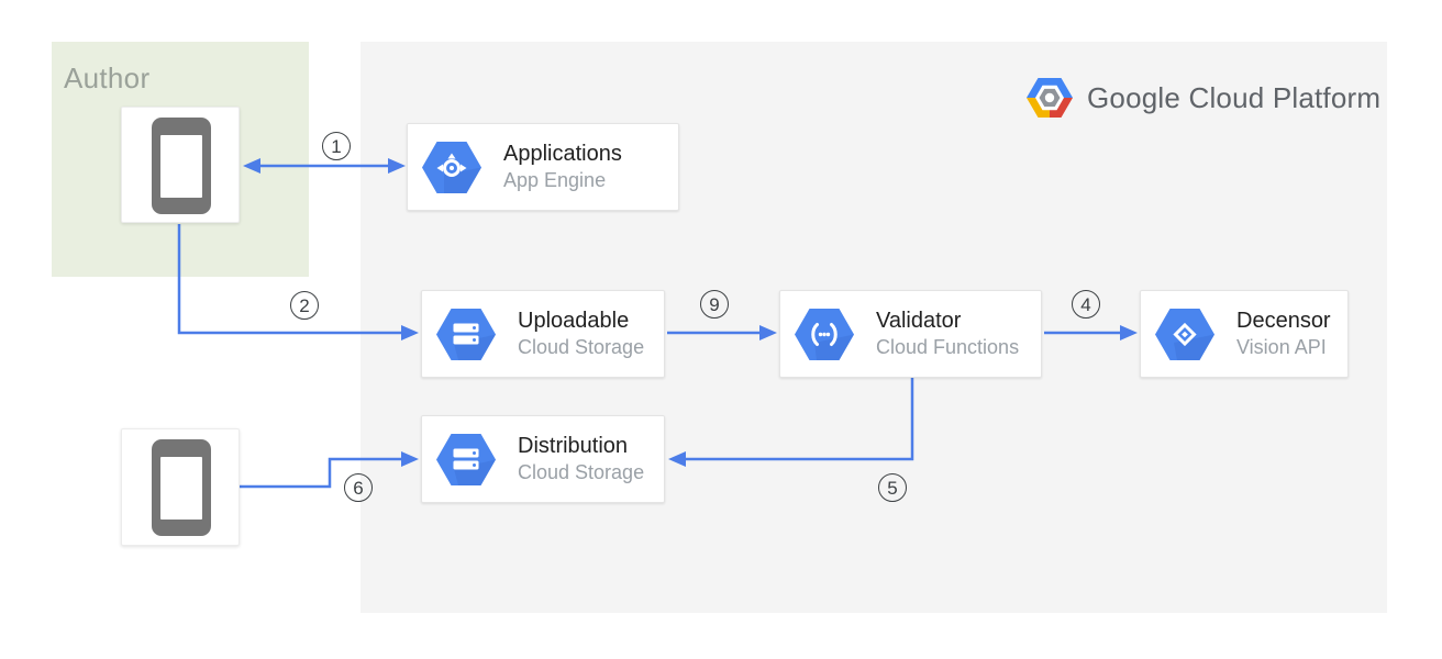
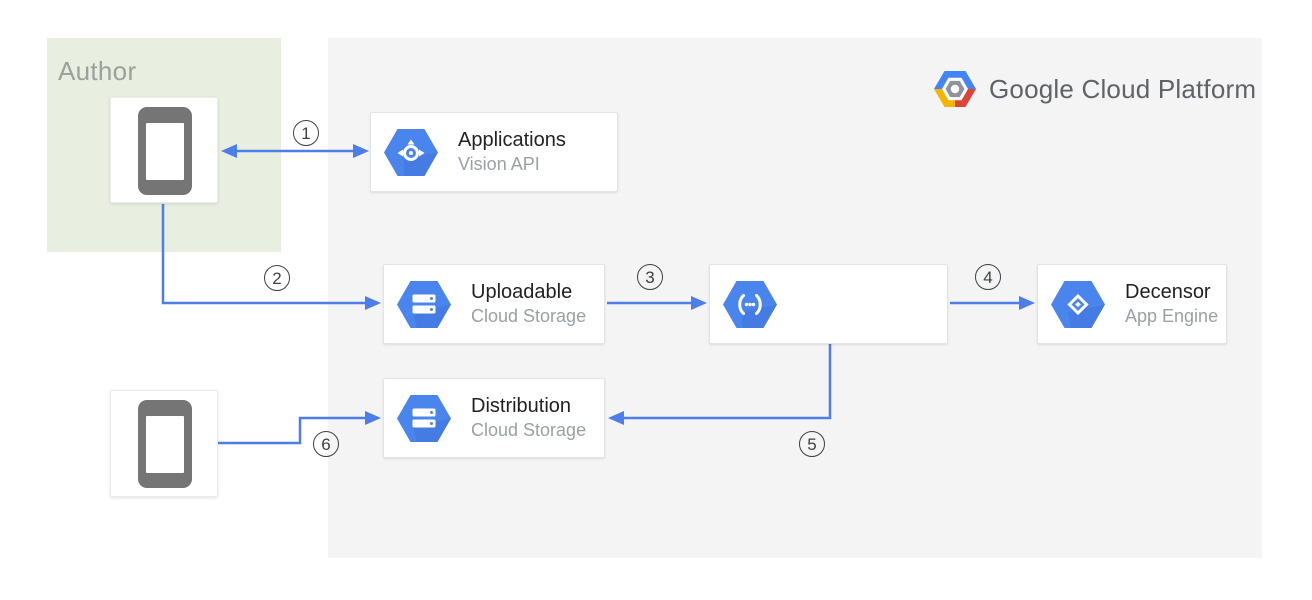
  Author
  Applications
- App Engine
+ Vision API
  Uploadable
  Cloud Storage
- Validator
- Cloud Functions
  Decensor
- Vision API
+ App Engine
  Distribution
  Cloud Storage
  1
  2
- 9
+ 3
  4
  5
  6
  Google Cloud Platform
